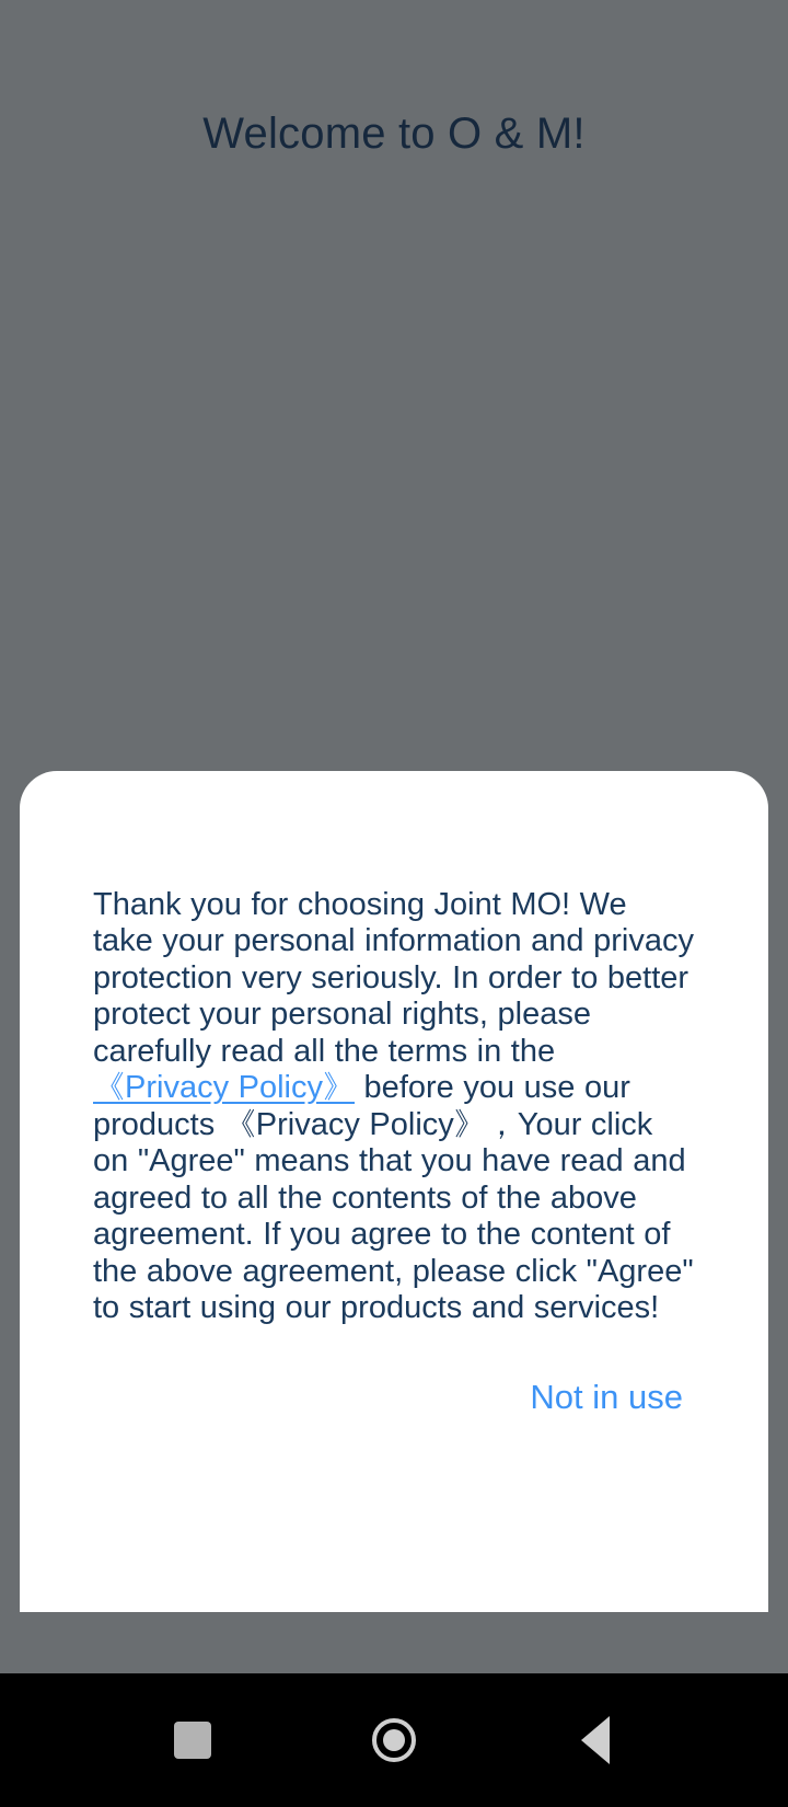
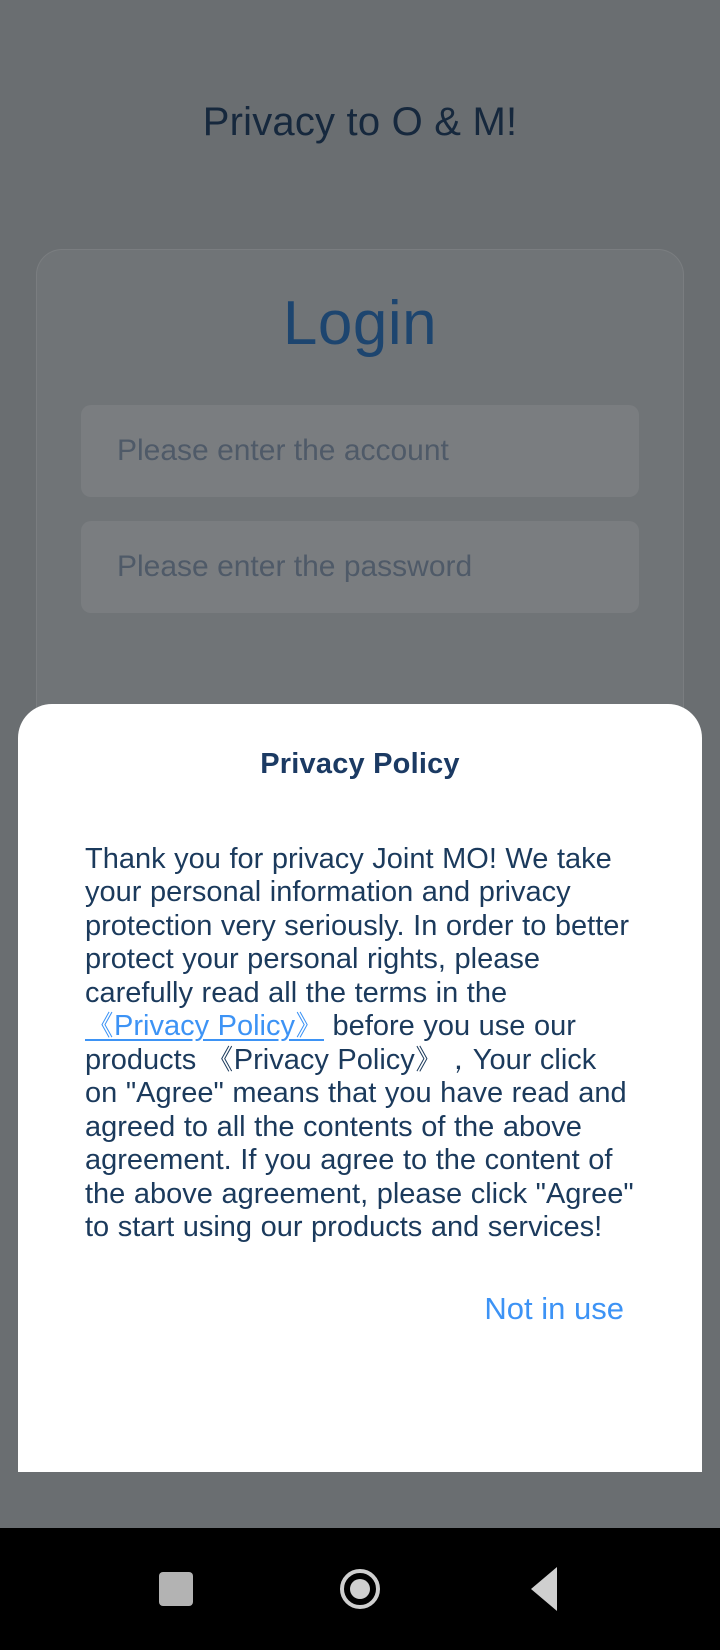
- Welcome to O & M!
+ Privacy to O & M!
+ Login
+ Please enter the account
+ Please enter the password
+ Privacy Policy
- Thank you for choosing Joint MO! We take your personal information and privacy protection very seriously. In order to better protect your personal rights, please carefully read all the terms in the 《Privacy Policy》 before you use our products 《Privacy Policy》，Your click on "Agree" means that you have read and agreed to all the contents of the above agreement. If you agree to the content of the above agreement, please click "Agree" to start using our products and services!
+ Thank you for privacy Joint MO! We take your personal information and privacy protection very seriously. In order to better protect your personal rights, please carefully read all the terms in the 《Privacy Policy》 before you use our products 《Privacy Policy》，Your click on "Agree" means that you have read and agreed to all the contents of the above agreement. If you agree to the content of the above agreement, please click "Agree" to start using our products and services!
  Not in use
